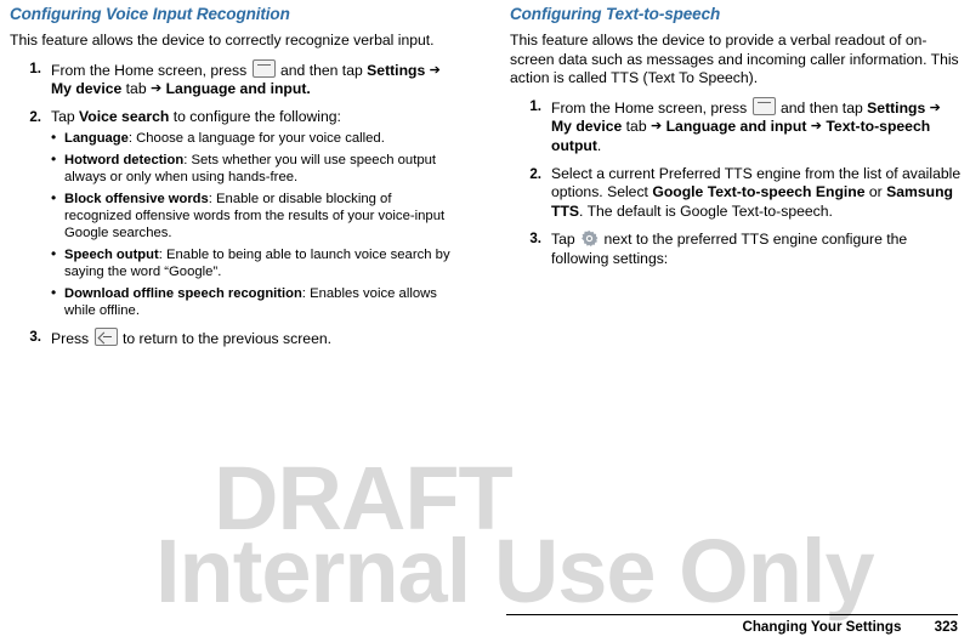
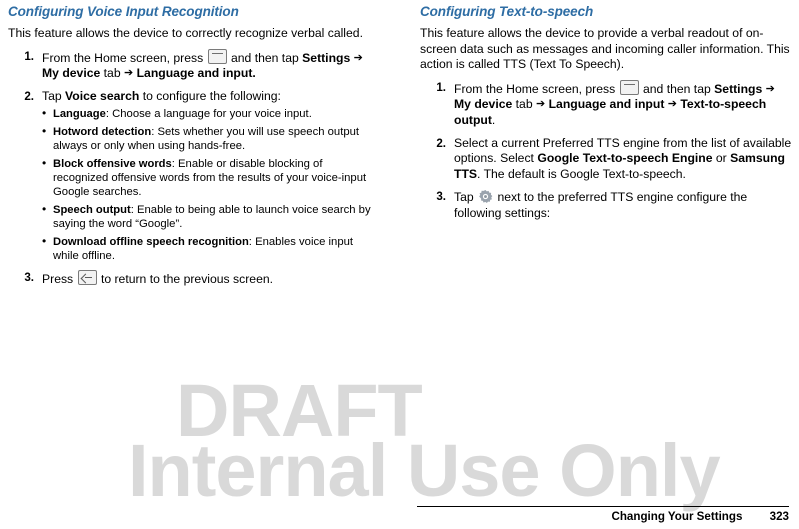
  Configuring Voice Input Recognition
- This feature allows the device to correctly recognize verbal input.
+ This feature allows the device to correctly recognize verbal called.
  1.
  From the Home screen, press and then tap Settings ➔ My device tab ➔ Language and input.
  2.
  Tap Voice search to configure the following:
- Language: Choose a language for your voice called.
+ Language: Choose a language for your voice input.
  Hotword detection: Sets whether you will use speech output always or only when using hands-free.
  Block offensive words: Enable or disable blocking of recognized offensive words from the results of your voice-input Google searches.
  Speech output: Enable to being able to launch voice search by saying the word “Google”.
- Download offline speech recognition: Enables voice allows while offline.
+ Download offline speech recognition: Enables voice input while offline.
  3.
  Press to return to the previous screen.
  Configuring Text-to-speech
  This feature allows the device to provide a verbal readout of on-screen data such as messages and incoming caller information. This action is called TTS (Text To Speech).
  1.
  From the Home screen, press and then tap Settings ➔ My device tab ➔ Language and input ➔ Text-to-speech output.
  2.
  Select a current Preferred TTS engine from the list of available options. Select Google Text-to-speech Engine or Samsung TTS. The default is Google Text-to-speech.
  3.
  Tap next to the preferred TTS engine configure the following settings:
  DRAFT
  Internal Use Only
  Changing Your Settings 323
